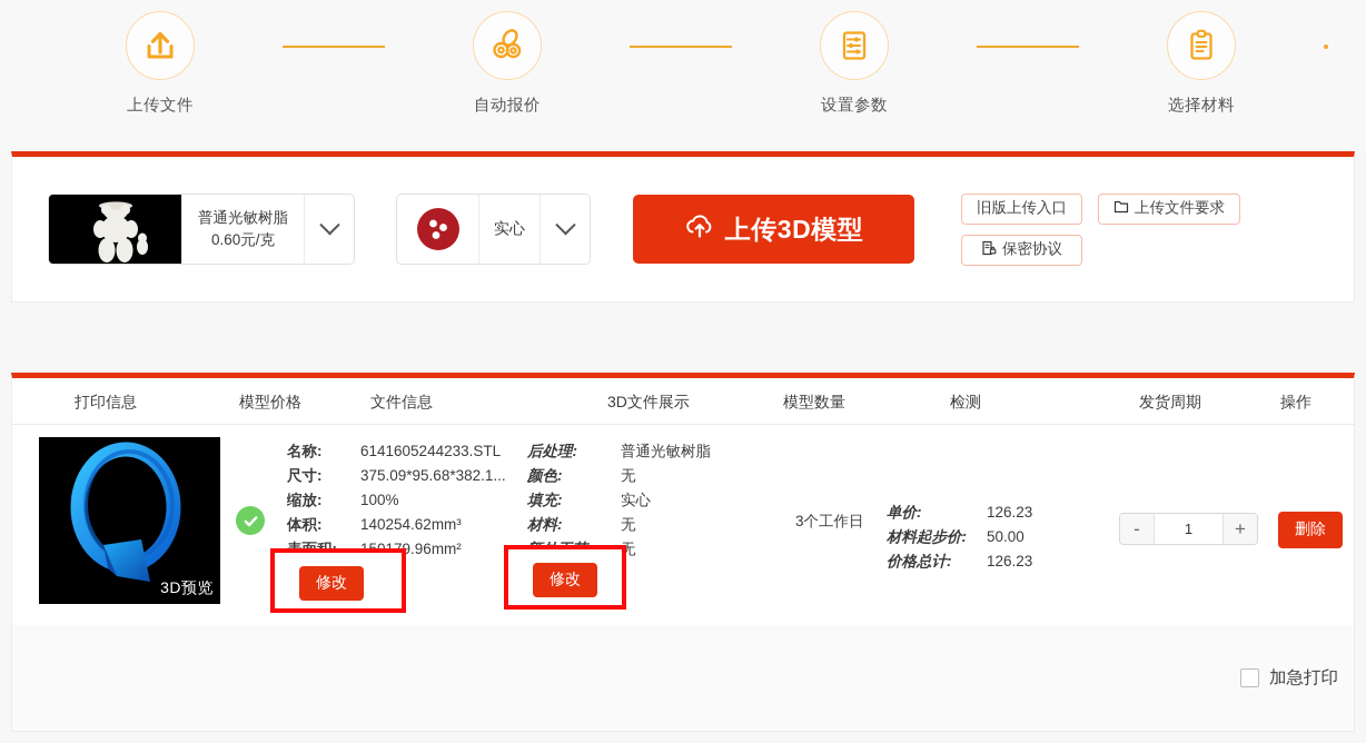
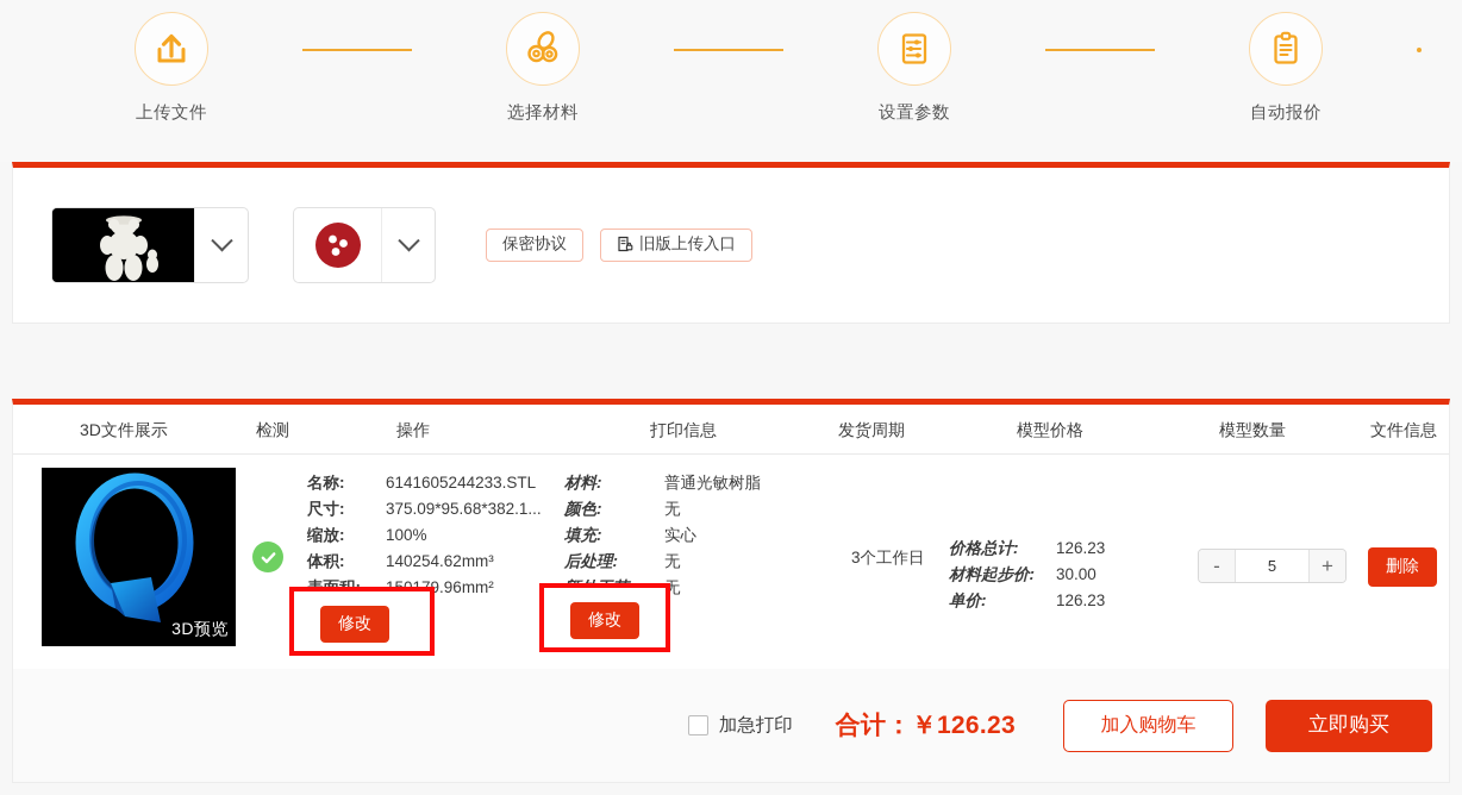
  上传文件
- 自动报价
+ 选择材料
  设置参数
- 选择材料
+ 自动报价
- 普通光敏树脂
- 0.60元/克
- 实心
- 上传3D模型
- 旧版上传入口
+ 保密协议
- 上传文件要求
- 保密协议
+ 旧版上传入口
- 打印信息
+ 3D文件展示
- 模型价格
+ 检测
- 文件信息
+ 操作
- 3D文件展示
+ 打印信息
- 模型数量
+ 发货周期
- 检测
+ 模型价格
- 发货周期
+ 模型数量
- 操作
+ 文件信息
  3D预览
  名称: 6141605244233.STL
  尺寸: 375.09*95.68*382.1...
  缩放: 100%
  体积: 140254.62mm³
- 后处理: 普通光敏树脂
+ 材料: 普通光敏树脂
  颜色: 无
  填充: 实心
- 材料: 无
+ 后处理: 无
  3个工作日
- 单价: 126.23
+ 价格总计: 126.23
- 材料起步价: 50.00
+ 材料起步价: 30.00
- 价格总计: 126.23
+ 单价: 126.23
  -
- 1
+ 5
  +
  删除
  加急打印
+ 合计：￥126.23
+ 加入购物车
+ 立即购买
  修改
  修改
